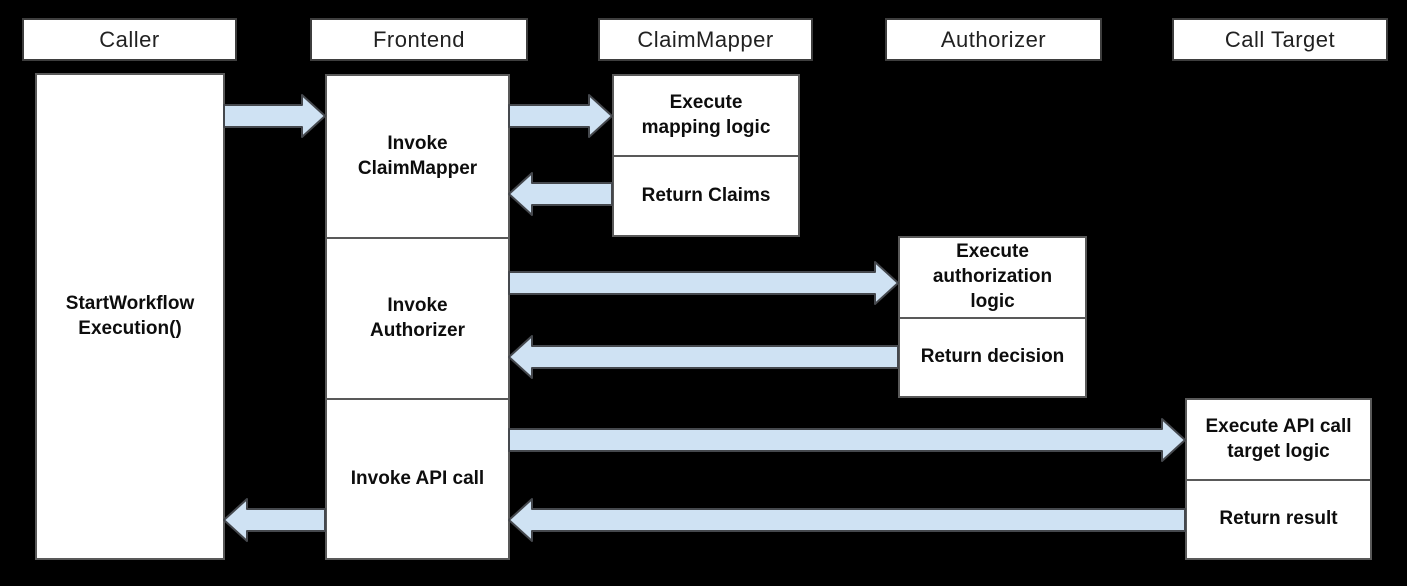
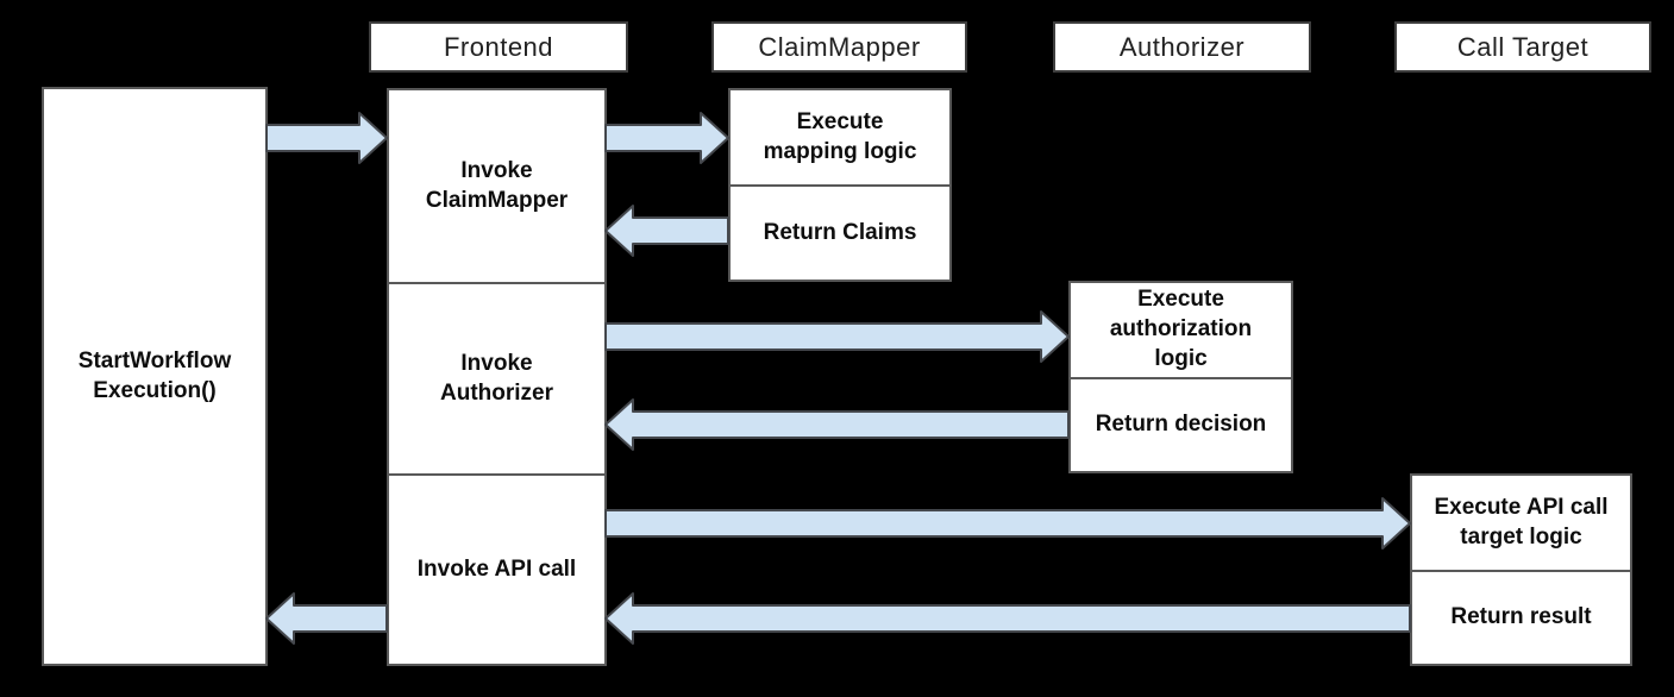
- Caller
  Frontend
  ClaimMapper
  Authorizer
  Call Target
  StartWorkflow
  Execution()
  Invoke
  ClaimMapper
  Invoke
  Authorizer
  Invoke API call
  Execute
  mapping logic
  Return Claims
  Execute
  authorization
  logic
  Return decision
  Execute API call
  target logic
  Return result
